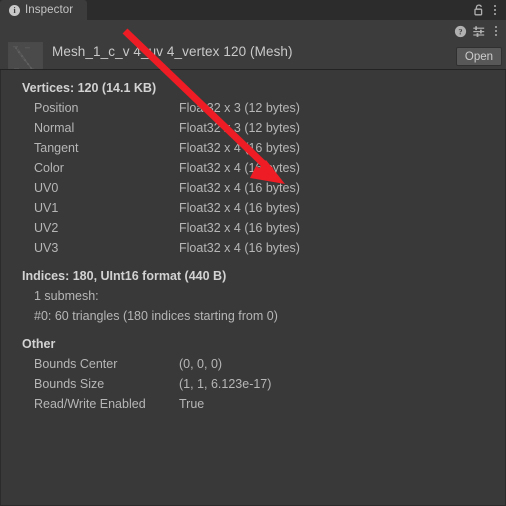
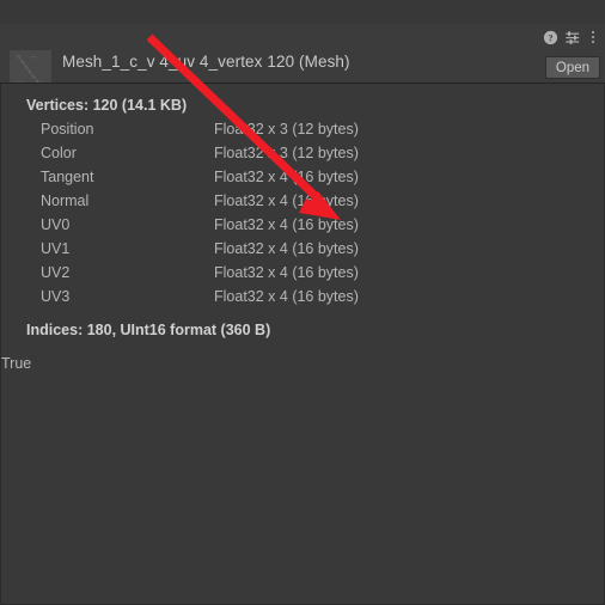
- i
- Inspector
  Mesh_1_c_v 4uv 4_vertex 120 (Mesh)
  ?
  Open
  Vertices: 120 (14.1 KB)
  Position
  Floa2 x 3 (12 bytes)
- Normal
+ Color
  Float32 3 (12 bytes)
  Tangent
  Float32 x 46 bytes)
- Color
+ Normal
  Float32 x 4 (1ytes)
  UV0
  Float32 x 4 (16 bytes)
  UV1
  Float32 x 4 (16 bytes)
  UV2
  Float32 x 4 (16 bytes)
  UV3
  Float32 x 4 (16 bytes)
- Indices: 180, UInt16 format (440 B)
+ Indices: 180, UInt16 format (360 B)
- 1 submesh:
- #0: 60 triangles (180 indices starting from 0)
- Other
- Bounds Center
- (0, 0, 0)
- Bounds Size
- (1, 1, 6.123e-17)
- Read/Write Enabled
  True
